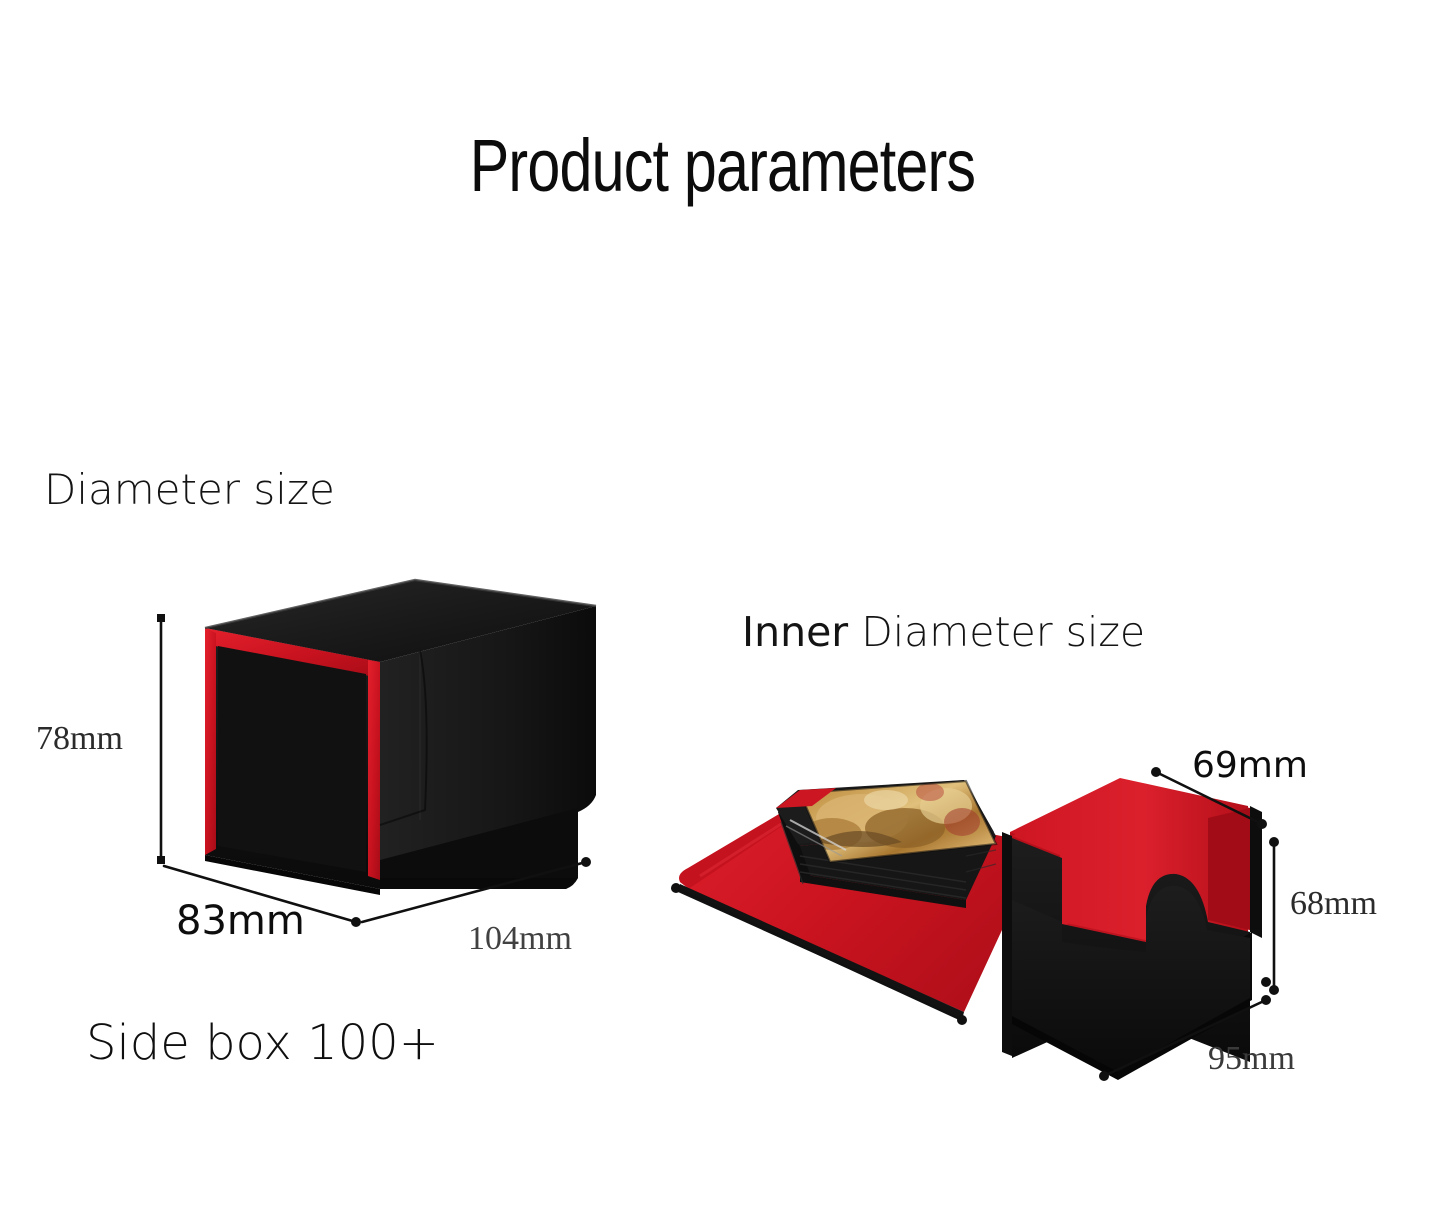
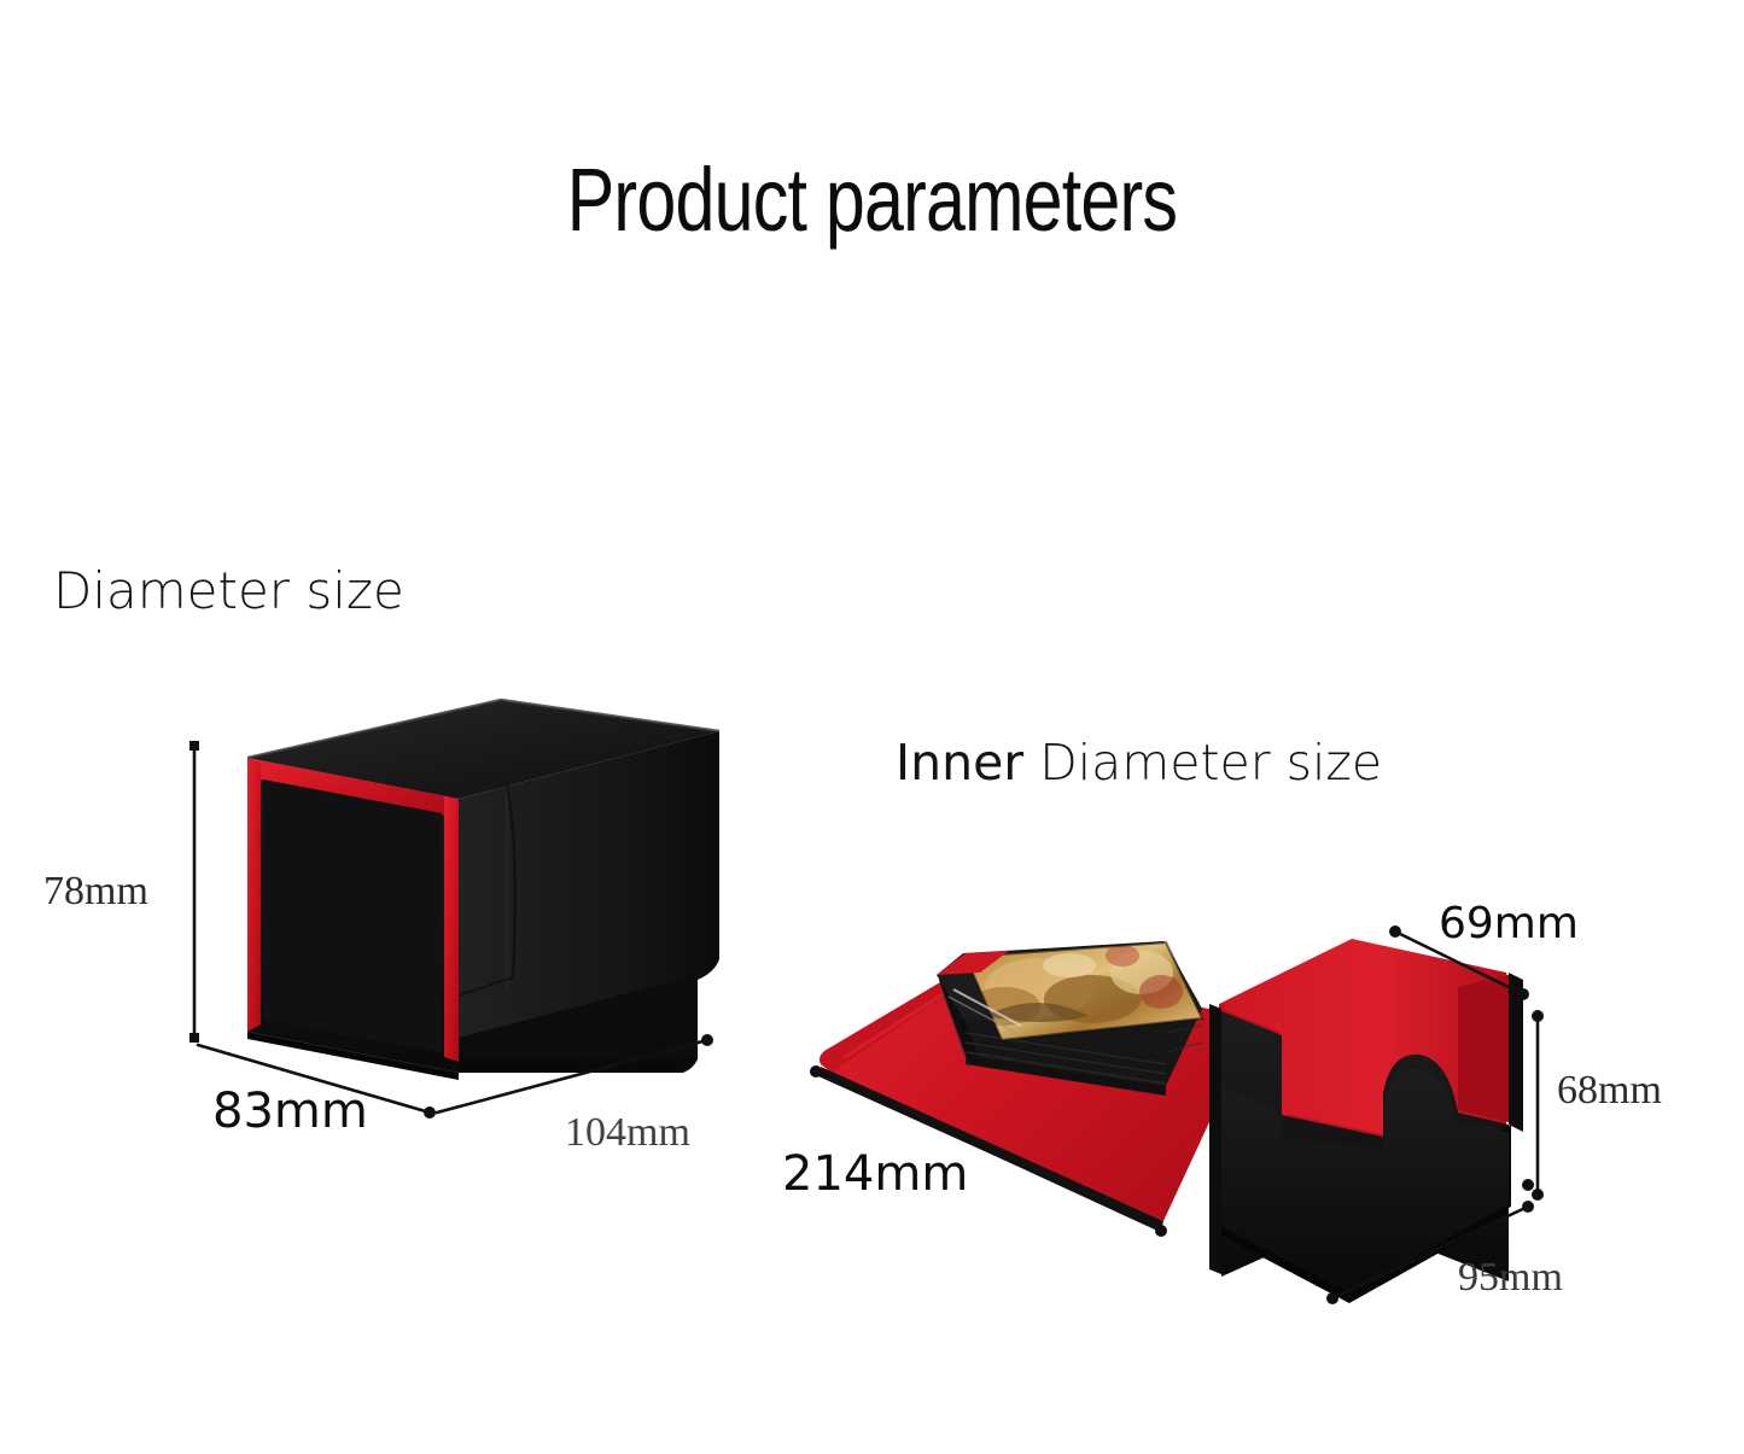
  Product parameters
  Diameter size
  Inner Diameter size
- Side box 100+
  78mm
  83mm
  104mm
  69mm
  68mm
+ 214mm
  95mm
